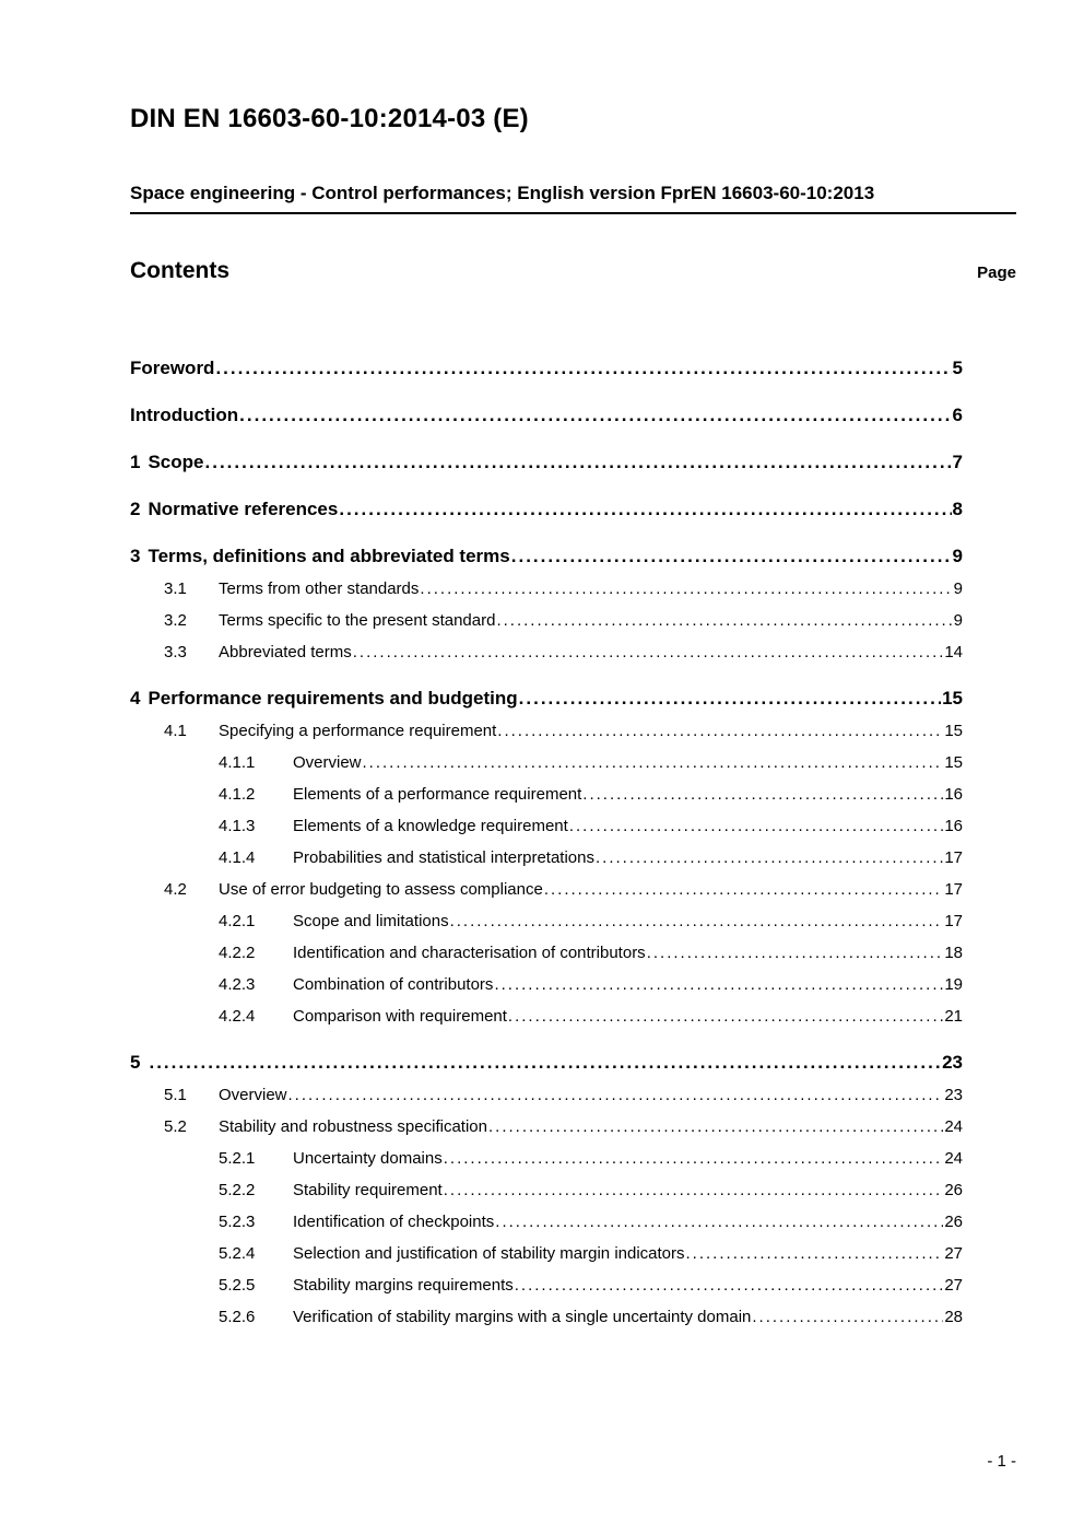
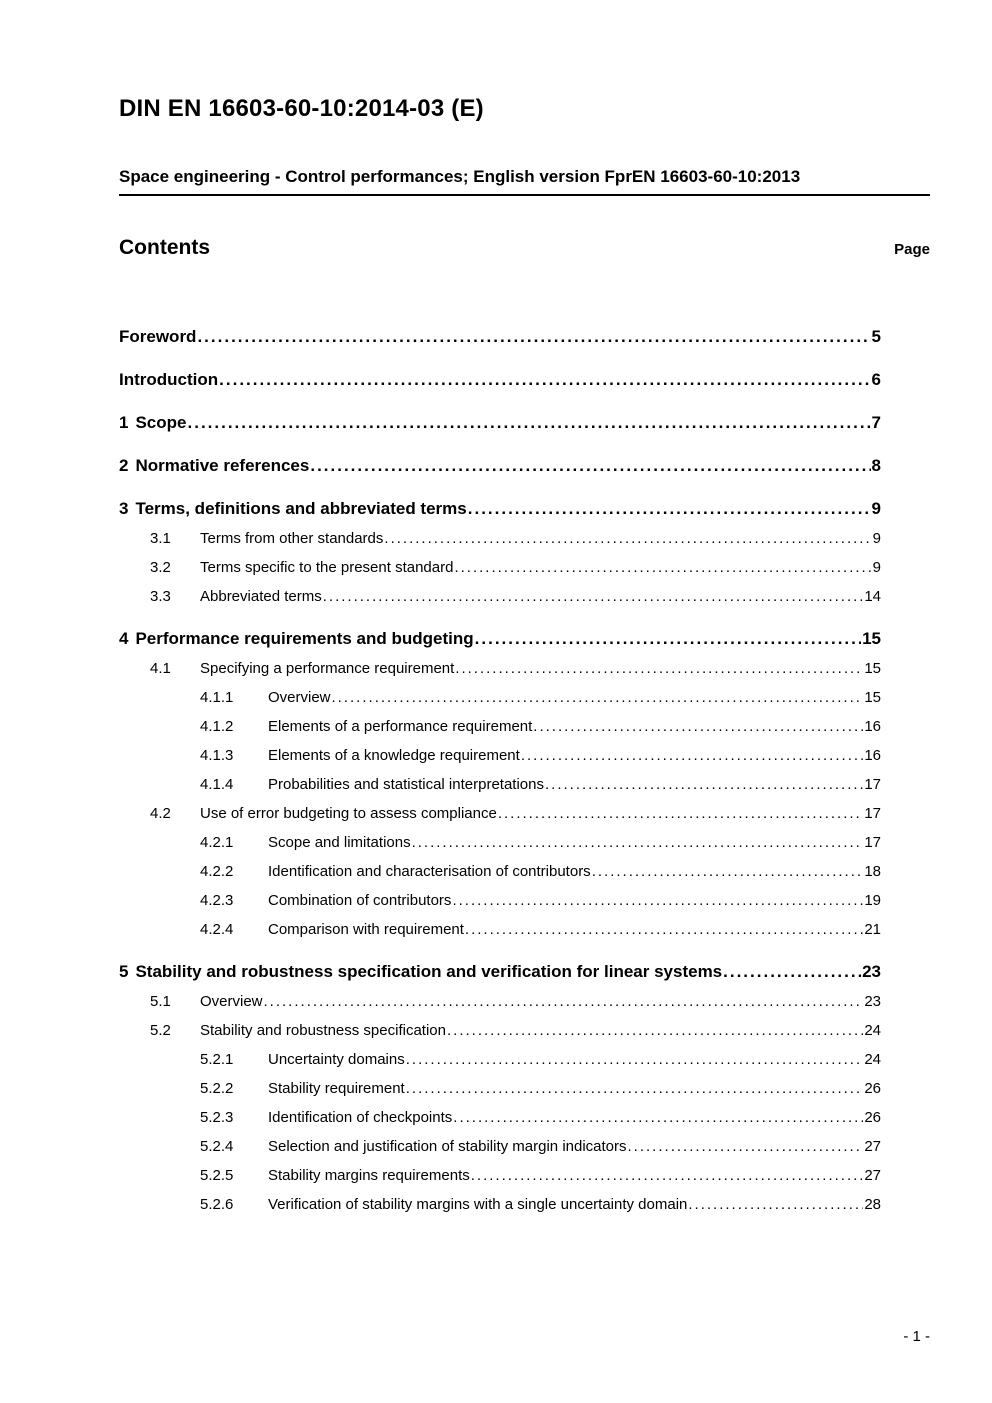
  DIN EN 16603-60-10:2014-03 (E)
  Space engineering - Control performances; English version FprEN 16603-60-10:2013
  Contents
  Page
  Foreword
  5
  Introduction
  6
  1
  Scope
  7
  2
  Normative references
  8
  3
  Terms, definitions and abbreviated terms
  9
  3.1
  Terms from other standards
  9
  3.2
  Terms specific to the present standard
  9
  3.3
  Abbreviated terms
  14
  4
  Performance requirements and budgeting
  15
  4.1
  Specifying a performance requirement
  15
  4.1.1
  Overview
  15
  4.1.2
  Elements of a performance requirement
  16
  4.1.3
  Elements of a knowledge requirement
  16
  4.1.4
  Probabilities and statistical interpretations
  17
  4.2
  Use of error budgeting to assess compliance
  17
  4.2.1
  Scope and limitations
  17
  4.2.2
  Identification and characterisation of contributors
  18
  4.2.3
  Combination of contributors
  19
  4.2.4
  Comparison with requirement
  21
  5
+ Stability and robustness specification and verification for linear systems
  23
  5.1
  Overview
  23
  5.2
  Stability and robustness specification
  24
  5.2.1
  Uncertainty domains
  24
  5.2.2
  Stability requirement
  26
  5.2.3
  Identification of checkpoints
  26
  5.2.4
  Selection and justification of stability margin indicators
  27
  5.2.5
  Stability margins requirements
  27
  5.2.6
  Verification of stability margins with a single uncertainty domain
  28
  - 1 -
